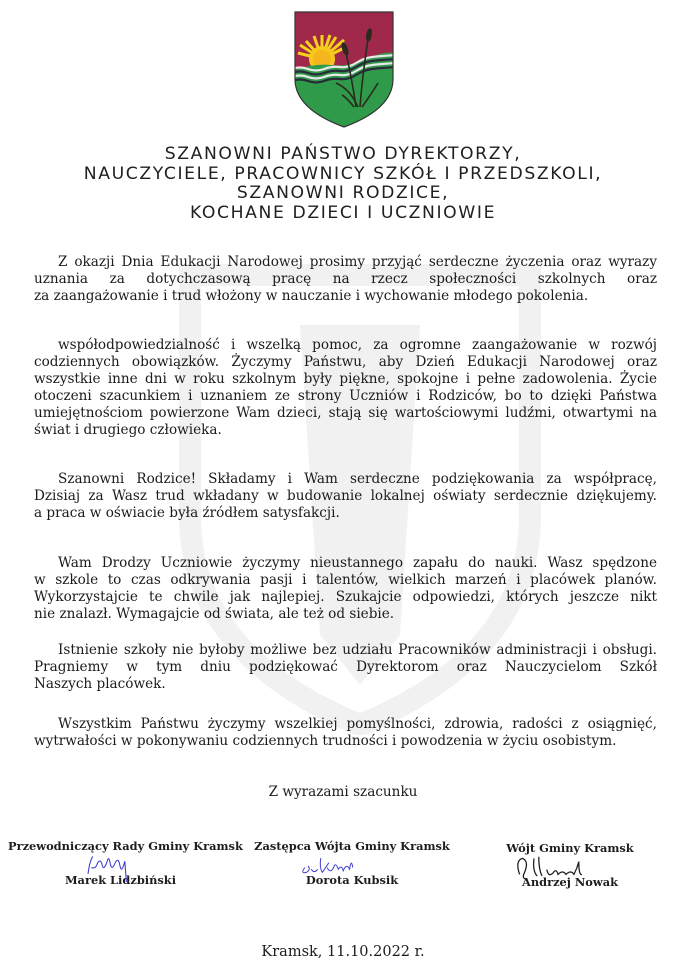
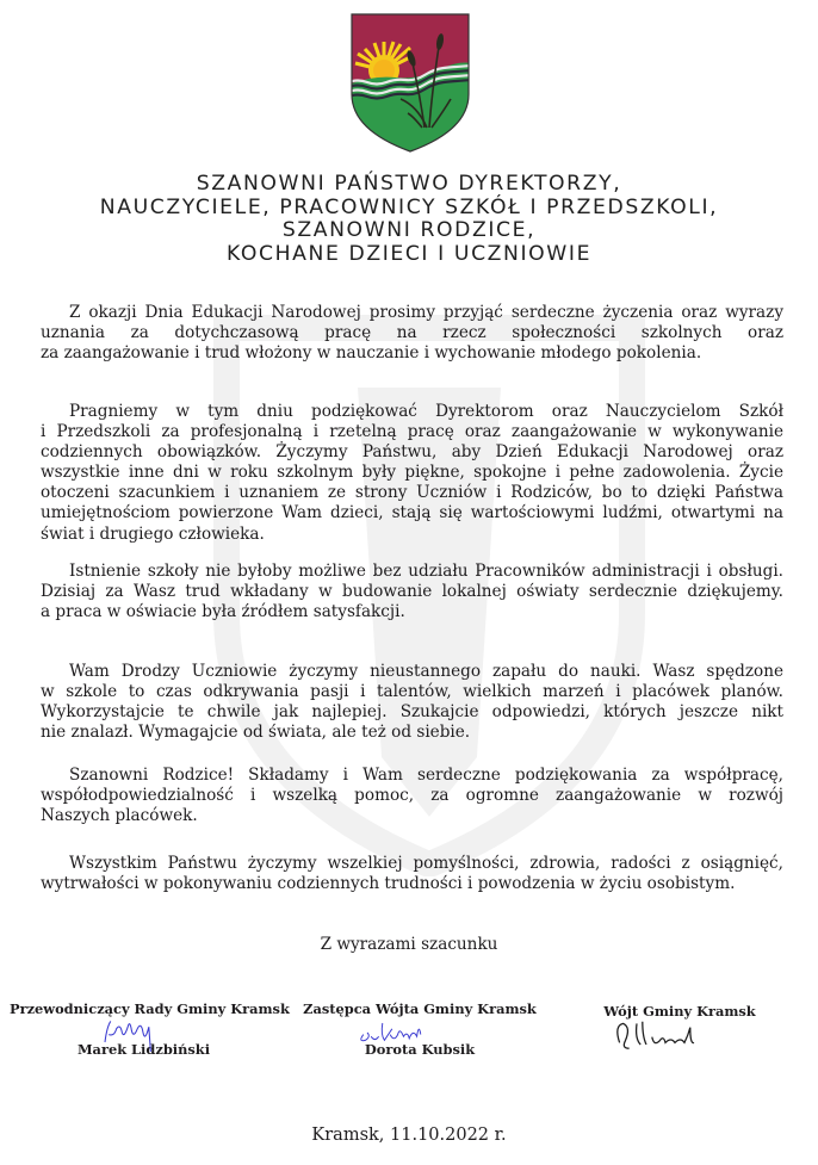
  SZANOWNI PAŃSTWO DYREKTORZY,
  NAUCZYCIELE, PRACOWNICY SZKÓŁ I PRZEDSZKOLI,
  SZANOWNI RODZICE,
  KOCHANE DZIECI I UCZNIOWIE
  Z okazji Dnia Edukacji Narodowej prosimy przyjąć serdeczne życzenia oraz wyrazy
  uznania za dotychczasową pracę na rzecz społeczności szkolnych oraz
  za zaangażowanie i trud włożony w nauczanie i wychowanie młodego pokolenia.
- współodpowiedzialność i wszelką pomoc, za ogromne zaangażowanie w rozwój
+ Pragniemy w tym dniu podziękować Dyrektorom oraz Nauczycielom Szkół
+ i Przedszkoli za profesjonalną i rzetelną pracę oraz zaangażowanie w wykonywanie
  codziennych obowiązków. Życzymy Państwu, aby Dzień Edukacji Narodowej oraz
  wszystkie inne dni w roku szkolnym były piękne, spokojne i pełne zadowolenia. Życie
  otoczeni szacunkiem i uznaniem ze strony Uczniów i Rodziców, bo to dzięki Państwa
  umiejętnościom powierzone Wam dzieci, stają się wartościowymi ludźmi, otwartymi na
  świat i drugiego człowieka.
- Szanowni Rodzice! Składamy i Wam serdeczne podziękowania za współpracę,
+ Istnienie szkoły nie byłoby możliwe bez udziału Pracowników administracji i obsługi.
  Dzisiaj za Wasz trud wkładany w budowanie lokalnej oświaty serdecznie dziękujemy.
  a praca w oświacie była źródłem satysfakcji.
  Wam Drodzy Uczniowie życzymy nieustannego zapału do nauki. Wasz spędzone
  w szkole to czas odkrywania pasji i talentów, wielkich marzeń i placówek planów.
  Wykorzystajcie te chwile jak najlepiej. Szukajcie odpowiedzi, których jeszcze nikt
  nie znalazł. Wymagajcie od świata, ale też od siebie.
- Istnienie szkoły nie byłoby możliwe bez udziału Pracowników administracji i obsługi.
+ Szanowni Rodzice! Składamy i Wam serdeczne podziękowania za współpracę,
- Pragniemy w tym dniu podziękować Dyrektorom oraz Nauczycielom Szkół
+ współodpowiedzialność i wszelką pomoc, za ogromne zaangażowanie w rozwój
  Naszych placówek.
  Wszystkim Państwu życzymy wszelkiej pomyślności, zdrowia, radości z osiągnięć,
  wytrwałości w pokonywaniu codziennych trudności i powodzenia w życiu osobistym.
  Z wyrazami szacunku
  Przewodniczący Rady Gminy Kramsk
  Marek Lizbiński
  Zastępca Wójta Gminy Kramsk
  Dorota Kubsik
  Wójt Gminy Kramsk
- Andrzej Nowak
  Kramsk, 11.10.2022 r.
